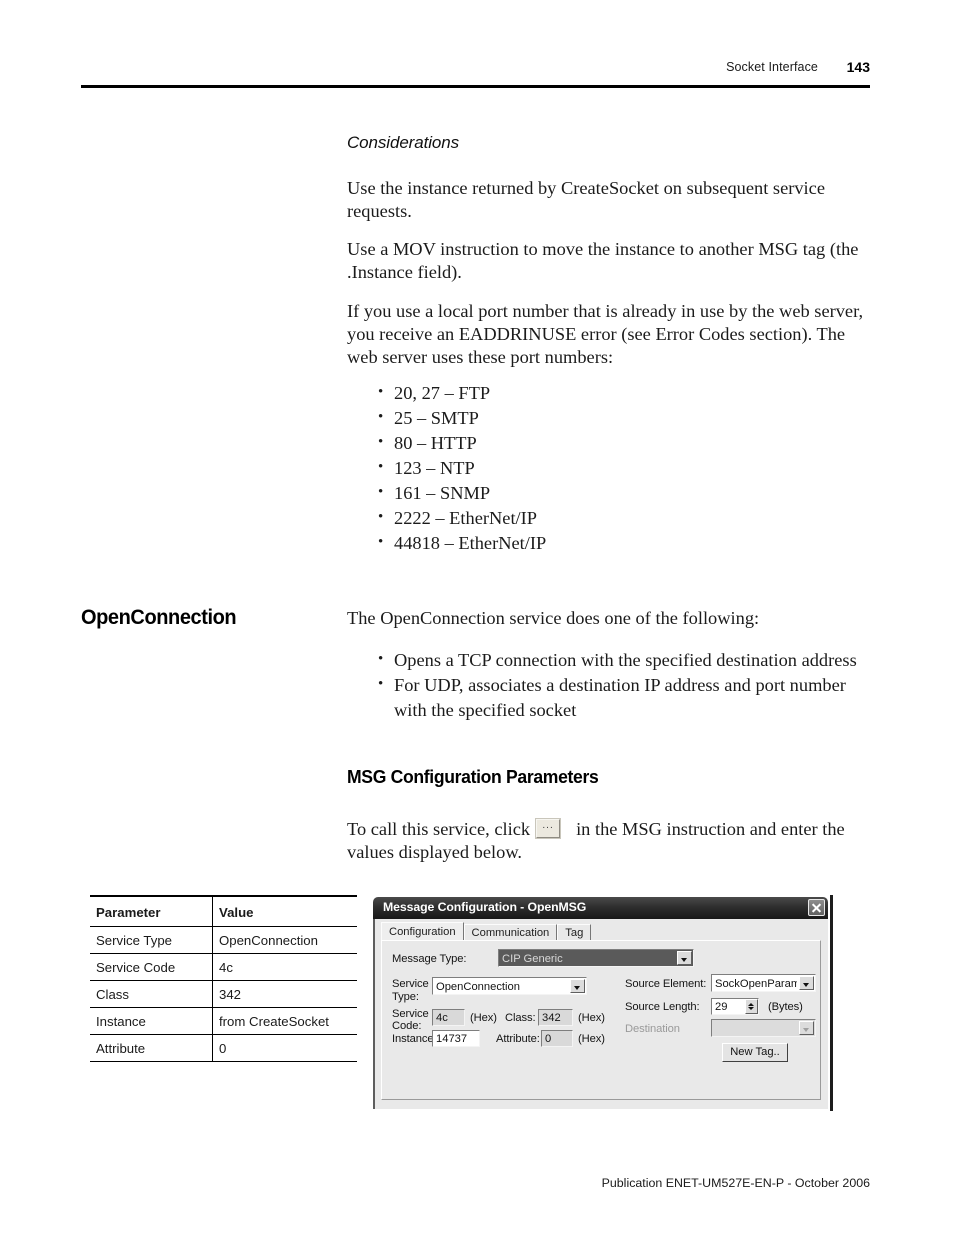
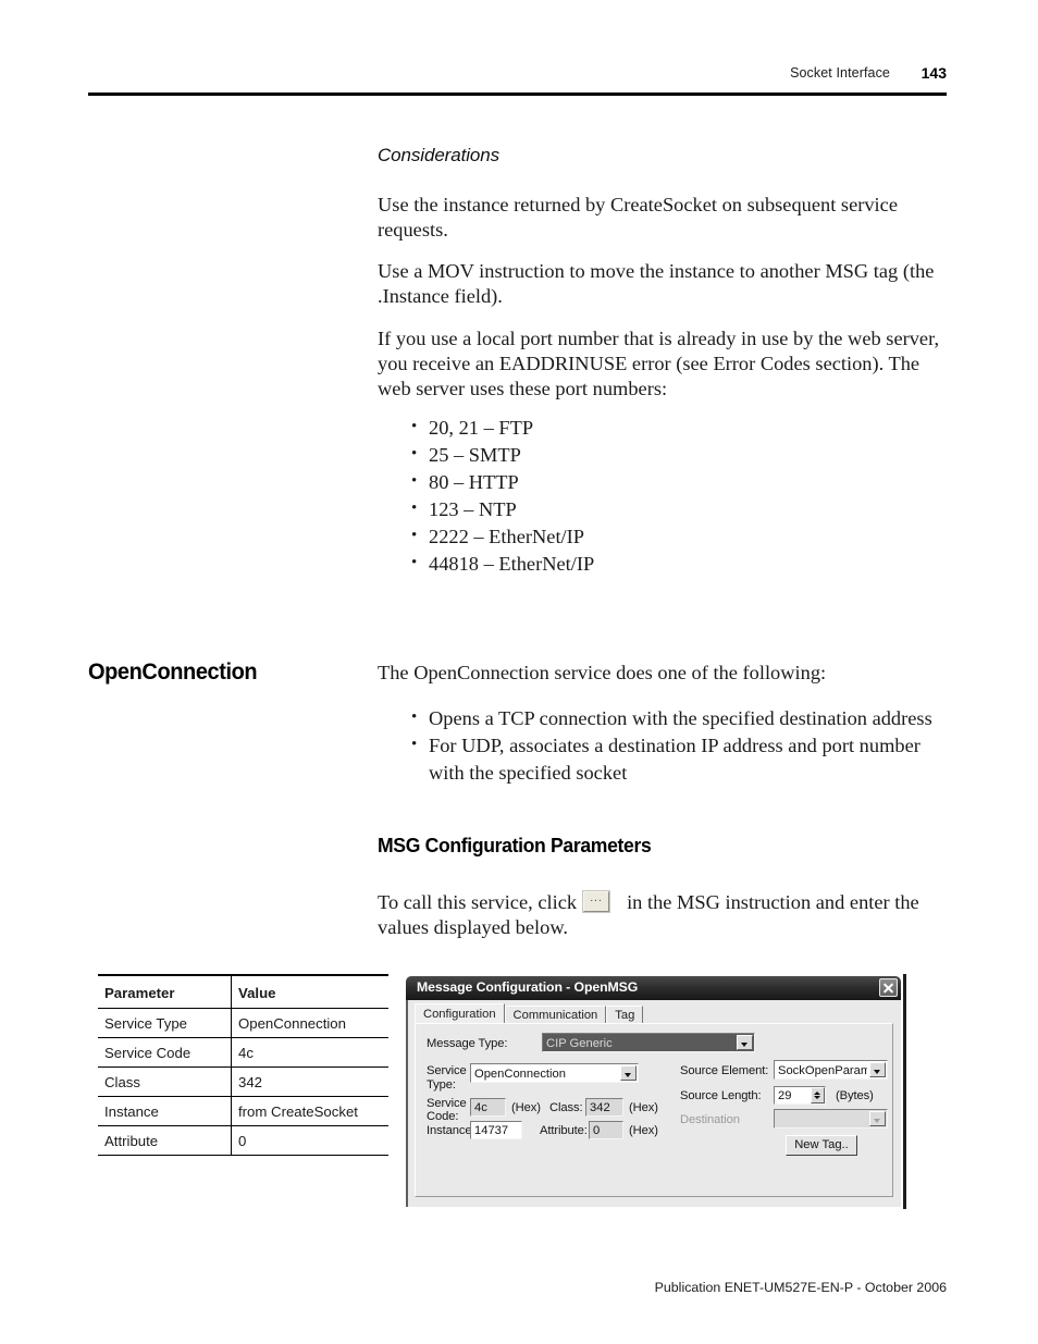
  Socket Interface
  143
  Considerations
  Use the instance returned by CreateSocket on subsequent service requests.
  Use a MOV instruction to move the instance to another MSG tag (the .Instance field).
  If you use a local port number that is already in use by the web server, you receive an EADDRINUSE error (see Error Codes section). The web server uses these port numbers:
- 20, 27 – FTP
+ 20, 21 – FTP
  25 – SMTP
  80 – HTTP
  123 – NTP
- 161 – SNMP
  2222 – EtherNet/IP
  44818 – EtherNet/IP
  OpenConnection
  The OpenConnection service does one of the following:
  Opens a TCP connection with the specified destination address
  For UDP, associates a destination IP address and port number with the specified socket
  MSG Configuration Parameters
  To call this service, click
  ...
  in the MSG instruction and enter the values displayed below.
  Parameter	Value
  Service Type	OpenConnection
  Service Code	4c
  Class	342
  Instance	from CreateSocket
  Attribute	0
  Message Configuration - OpenMSG
  Configuration
  Communication
  Tag
  Message Type:
  CIP Generic
  Service
  Type:
  OpenConnection
  Service
  Code:
  4c
  (Hex)
  Class:
  342
  (Hex)
  Instance
  14737
  Attribute:
  0
  (Hex)
  Source Element:
  SockOpenParam
  Source Length:
  29
  (Bytes)
  Destination
  New Tag..
  Publication ENET-UM527E-EN-P - October 2006
